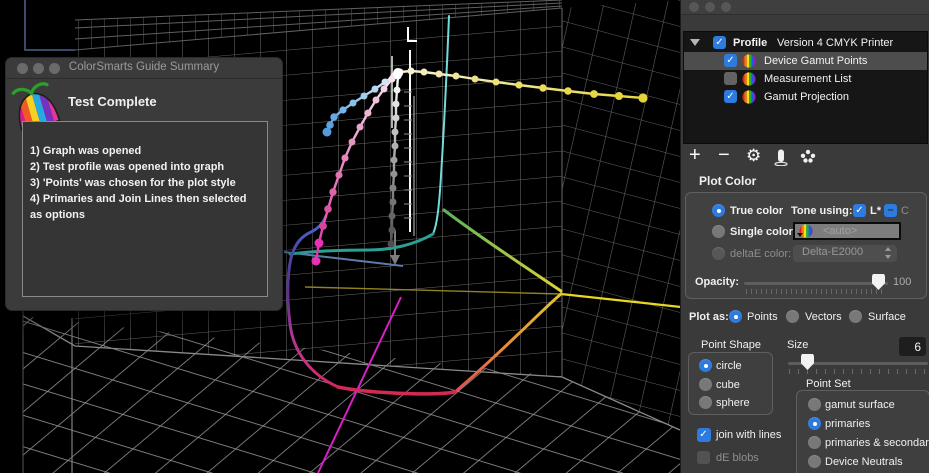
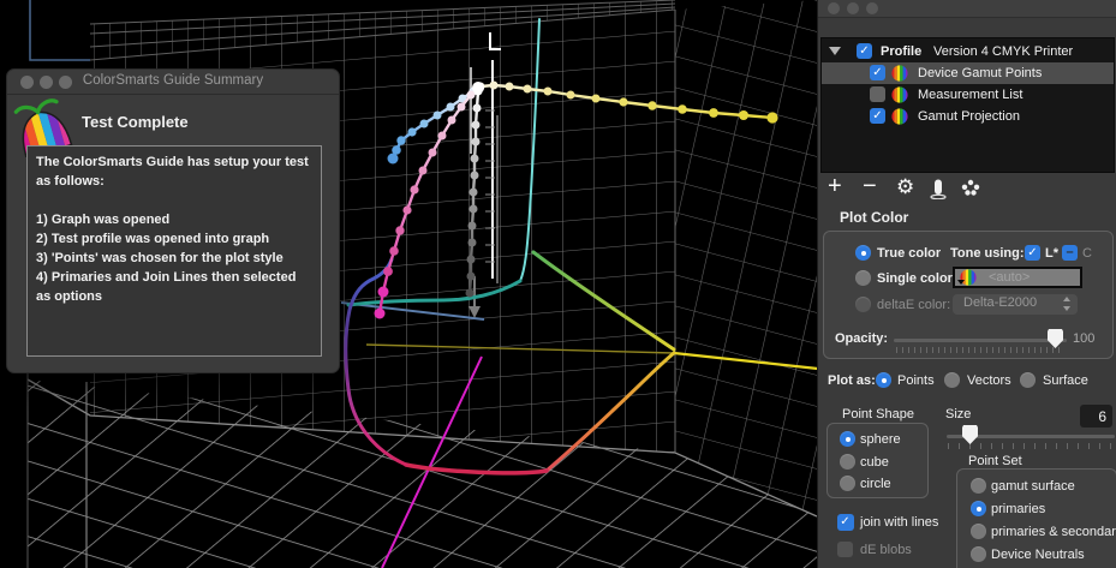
  ColorSmarts Guide Summary
  Test Complete
+ The ColorSmarts Guide has setup your test as follows:
  1) Graph was opened
  2) Test profile was opened into graph
  3) 'Points' was chosen for the plot style
  4) Primaries and Join Lines then selected as options
  Profile
  Version 4 CMYK Printer
  Device Gamut Points
  Measurement List
  Gamut Projection
  +
  −
  ⚙
  Plot Color
  True color
  Tone using:
  L*
  C
  Single color
  <auto>
  deltaE color:
  Delta-E2000
  Opacity:
  100
  Plot as:
  Points
  Vectors
  Surface
  Point Shape
- circle
+ sphere
  cube
- sphere
+ circle
  Size
  6
  Point Set
  gamut surface
  primaries
  primaries & secondar
  Device Neutrals
  join with lines
  dE blobs
